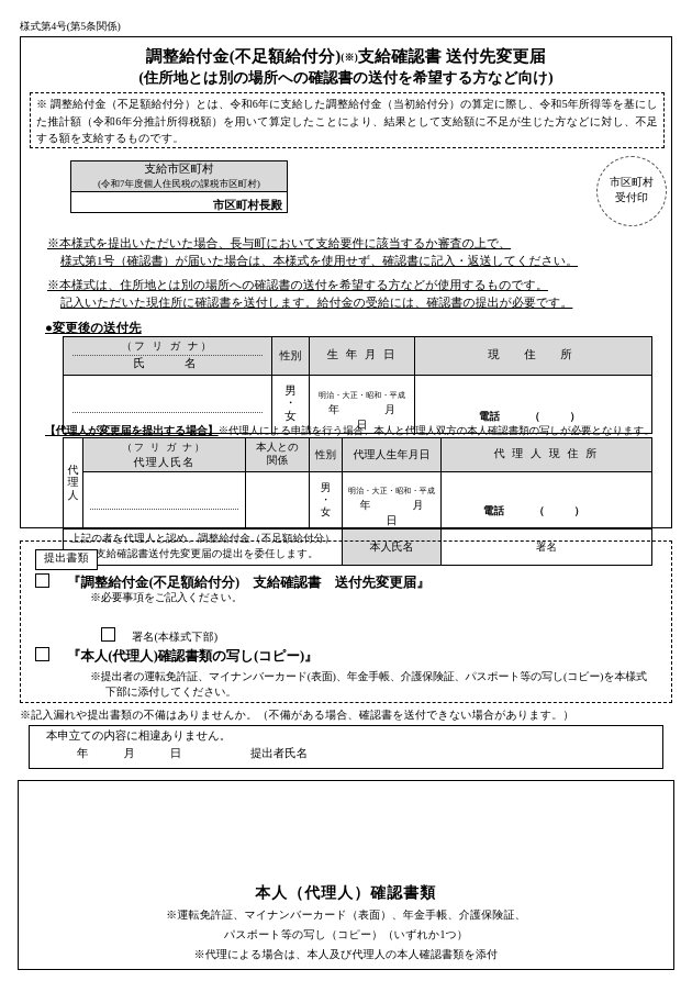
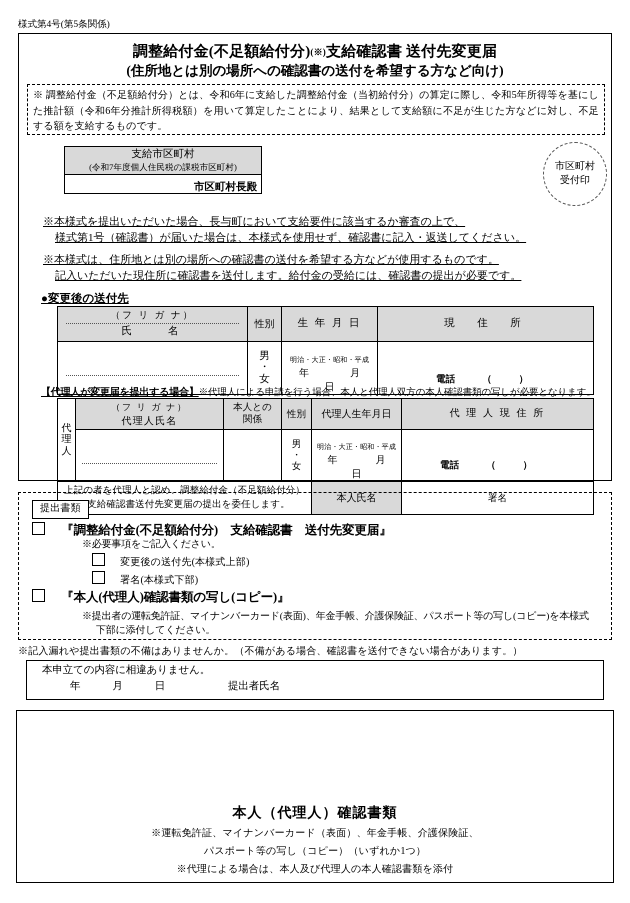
  様式第4号(第5条関係)
  調整給付金(不足額給付分)(※)支給確認書 送付先変更届
  (住所地とは別の場所への確認書の送付を希望する方など向け)
  ※ 調整給付金（不足額給付分）とは、令和6年に支給した調整給付金（当初給付分）の算定に際し、令和5年所得等を基にした推計額（令和6年分推計所得税額）を用いて算定したことにより、結果として支給額に不足が生じた方などに対し、不足する額を支給するものです。
  支給市区町村
  (令和7年度個人住民税の課税市区町村)
  市区町村長殿
  市区町村
  受付印
  ※本様式を提出いただいた場合、長与町において支給要件に該当するか審査の上で、
  様式第1号（確認書）が届いた場合は、本様式を使用せず、確認書に記入・返送してください。
  ※本様式は、住所地とは別の場所への確認書の送付を希望する方などが使用するものです。
  記入いただいた現住所に確認書を送付します。給付金の受給には、確認書の提出が必要です。
  ●変更後の送付先
  （フ リ ガ ナ） 氏 名	性別	生 年 月 日	現 住 所
  	男 ・ 女	明治・大正・昭和・平成 年 月 日	電話 （ ）
  【代理人が変更届を提出する場合】※代理人による申請を行う場合、本人と代理人双方の本人確認書類の写しが必要となります。
  代 理 人	（フ リ ガ ナ） 代理人氏名	本人との 関係	性別	代理人生年月日	代 理 人 現 住 所
  		男 ・ 女	明治・大正・昭和・平成 年 月 日	電話 （ ）
  上記の者を代理人と認め、調整給付金（不足額給付分） 支給確認書送付先変更届の提出を委任します。	本人氏名	署名
  提出書類
  『調整給付金(不足額給付分) 支給確認書 送付先変更届』
  ※必要事項をご記入ください。
+ 変更後の送付先(本様式上部)
  署名(本様式下部)
  『本人(代理人)確認書類の写し(コピー)』
  ※提出者の運転免許証、マイナンバーカード(表面)、年金手帳、介護保険証、パスポート等の写し(コピー)を本様式
  下部に添付してください。
  ※記入漏れや提出書類の不備はありませんか。（不備がある場合、確認書を送付できない場合があります。）
  本申立ての内容に相違ありません。
  年 月 日
  提出者氏名
  本人（代理人）確認書類
  ※運転免許証、マイナンバーカード（表面）、年金手帳、介護保険証、
  パスポート等の写し（コピー）（いずれか1つ）
  ※代理による場合は、本人及び代理人の本人確認書類を添付
